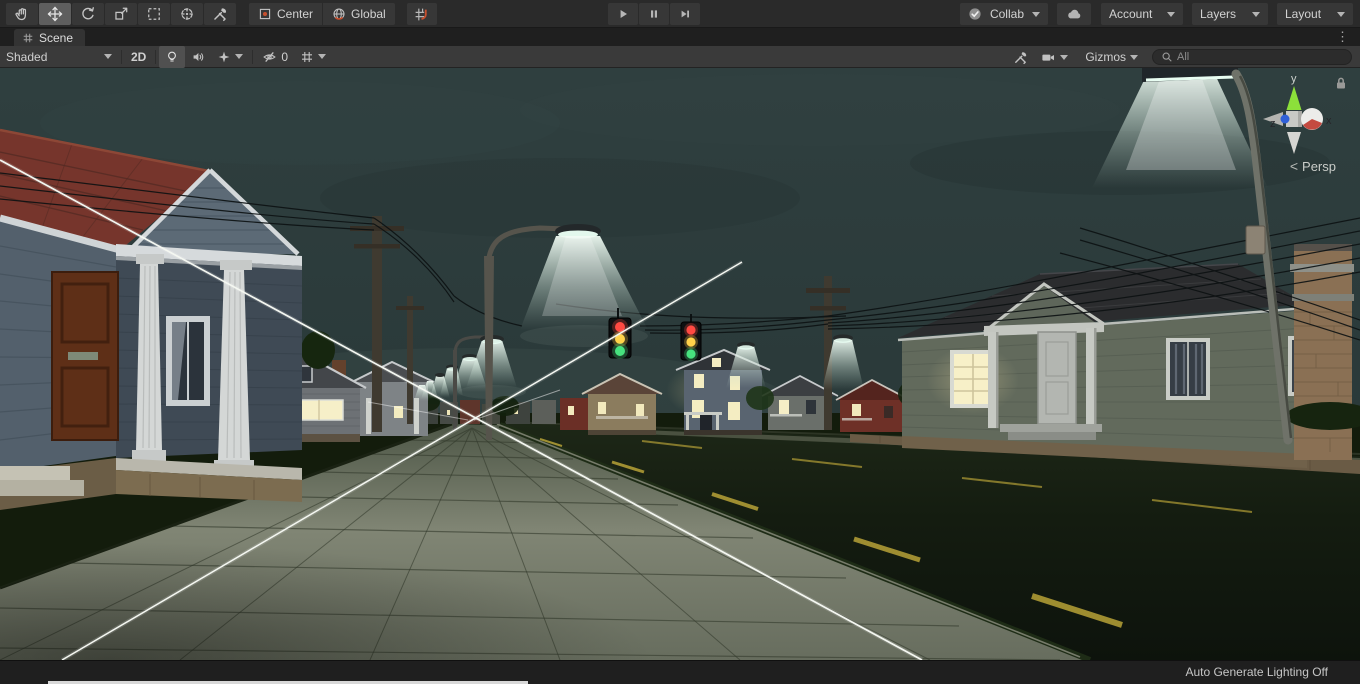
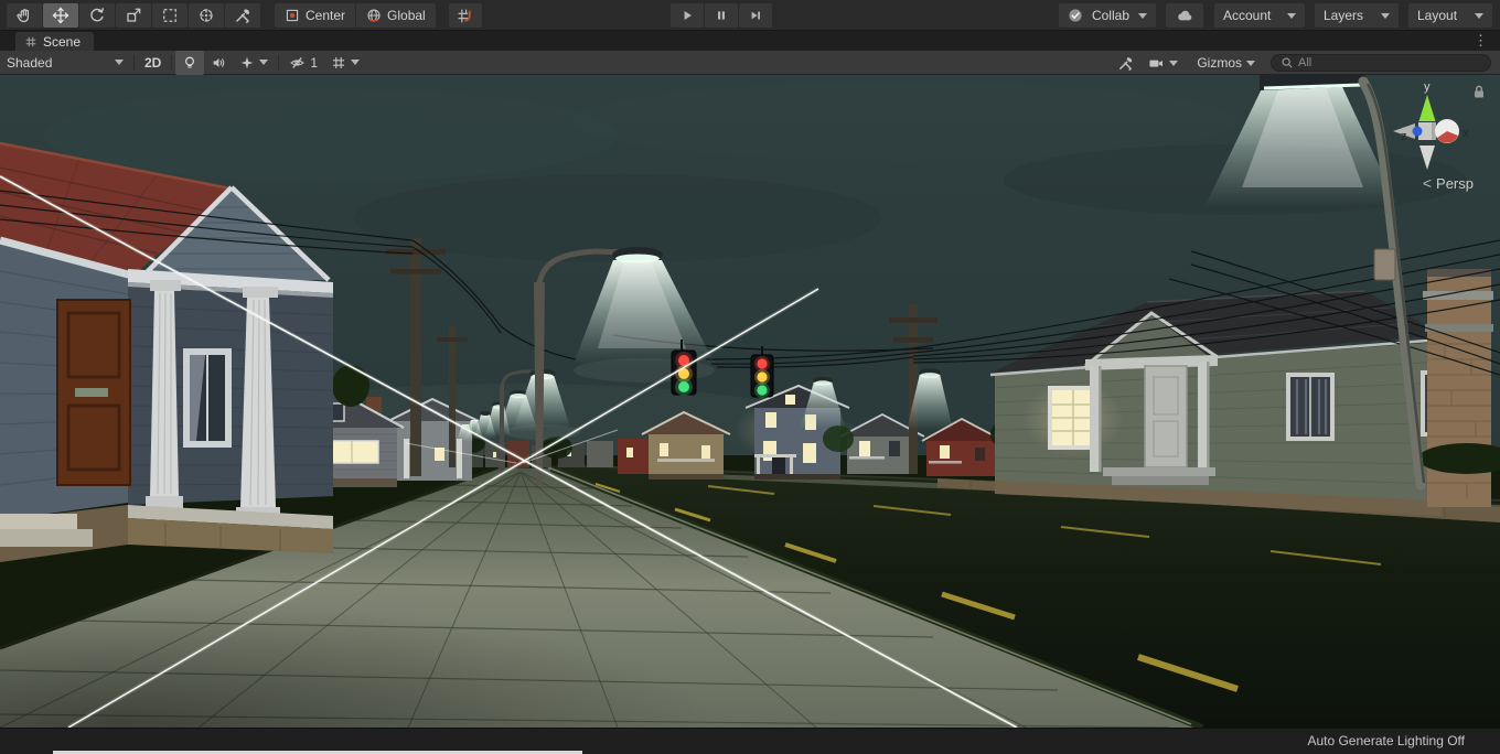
  Center
  Global
  Collab
  Account
  Layers
  Layout
  Scene
  ⋮
  Shaded
  2D
- 0
+ 1
  Gizmos
  All
  y
  z
  <
  Persp
  Auto Generate Lighting Off
